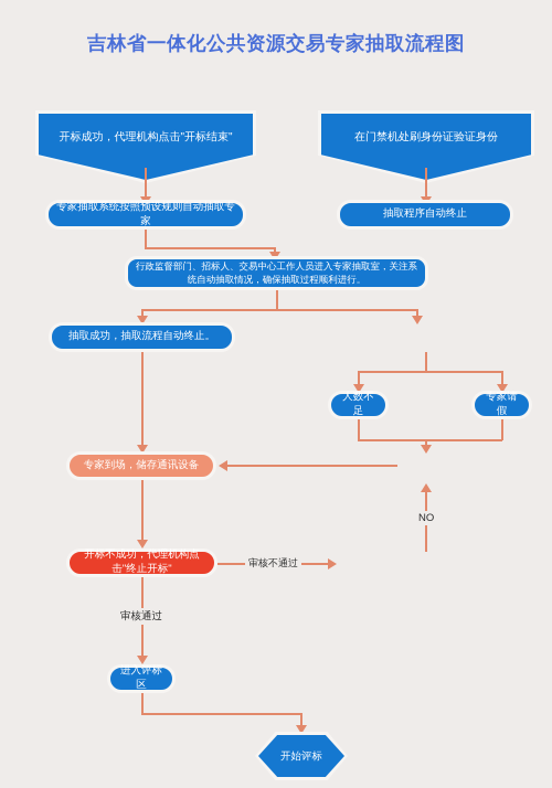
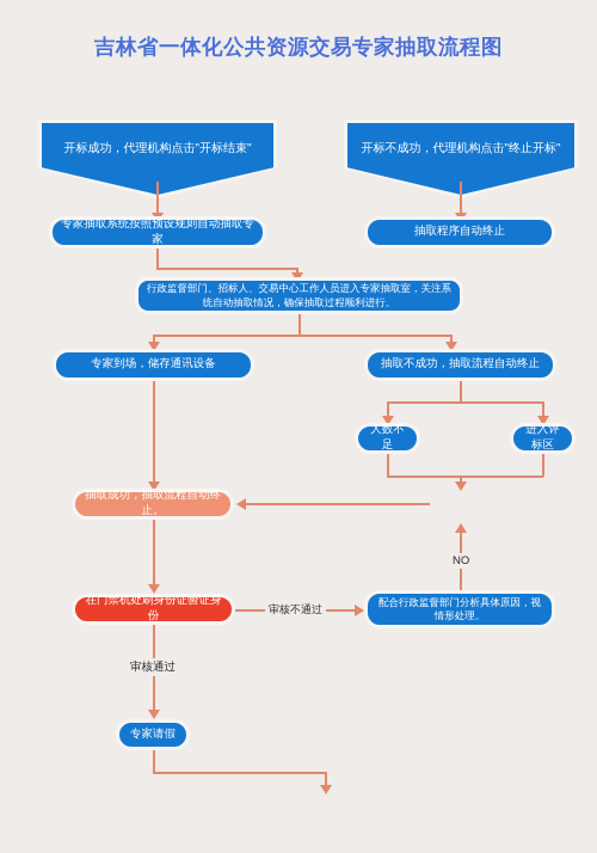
  吉林省一体化公共资源交易专家抽取流程图
  开标成功，代理机构点击"开标结束"
- 在门禁机处刷身份证验证身份
+ 开标不成功，代理机构点击"终止开标"
  专家抽取系统按照预设规则自动抽取专家
  抽取程序自动终止
  行政监督部门、招标人、交易中心工作人员进入专家抽取室，关注系统自动抽取情况，确保抽取过程顺利进行。
- 抽取成功，抽取流程自动终止。
+ 专家到场，储存通讯设备
+ 抽取不成功，抽取流程自动终止
  人数不足
- 专家请假
+ 进入评标区
- 专家到场，储存通讯设备
+ 抽取成功，抽取流程自动终止。
  NO
- 开标不成功，代理机构点击"终止开标"
+ 在门禁机处刷身份证验证身份
+ 配合行政监督部门分析具体原因，视情形处理。
  审核不通过
  审核通过
- 进入评标区
+ 专家请假
- 开始评标
